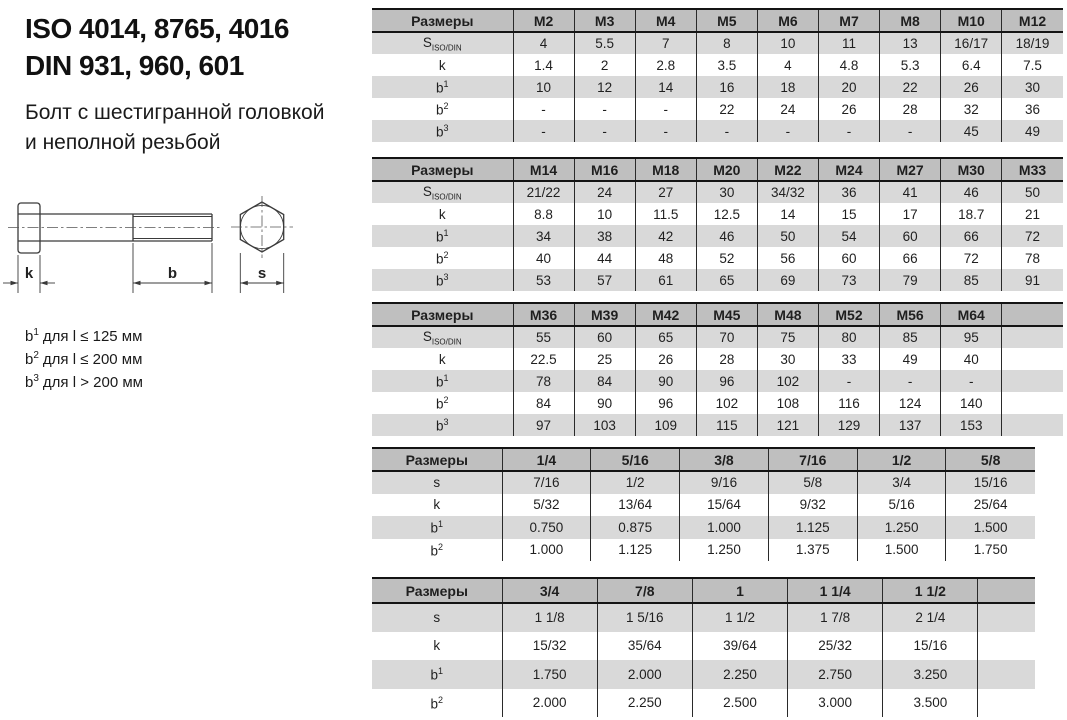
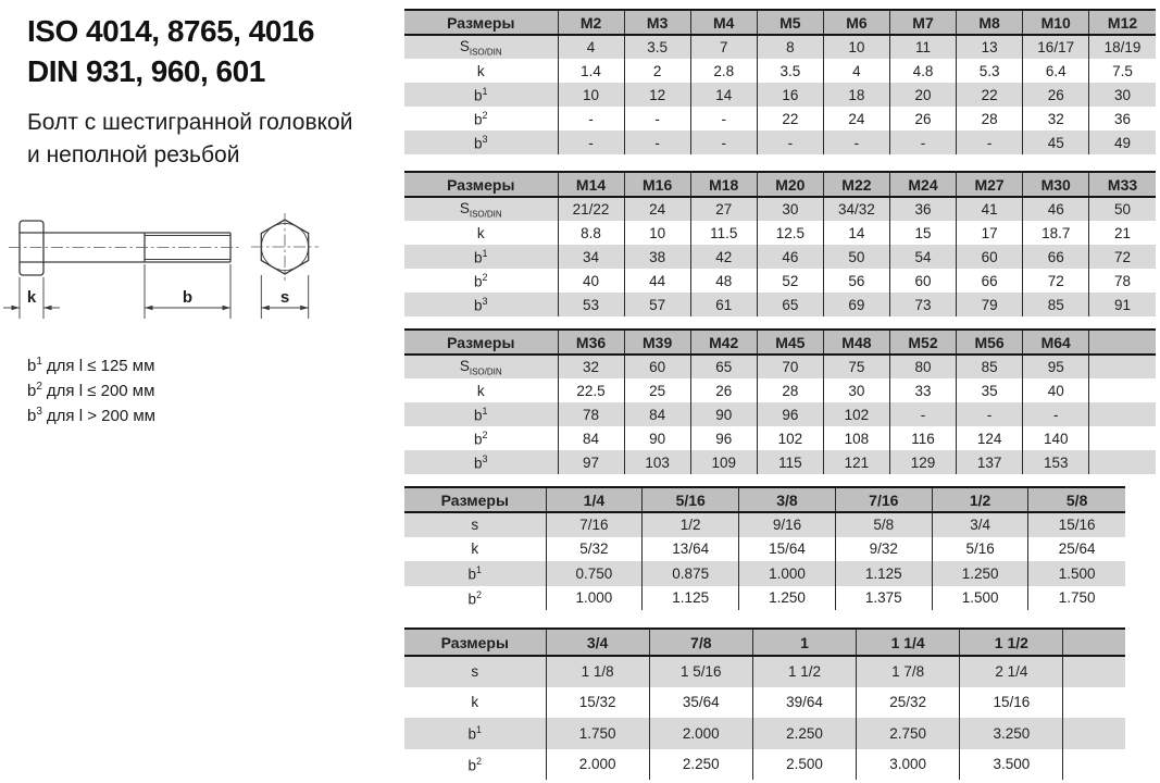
  ISO 4014, 8765, 4016
  DIN 931, 960, 601
  Болт с шестигранной головкой
  и неполной резьбой
  k
  b
  s
  b1 для l ≤ 125 мм
  b2 для l ≤ 200 мм
  b3 для l > 200 мм
  Размеры	M2	M3	M4	M5	M6	M7	M8	M10	M12
- SISO/DIN	4	5.5	7	8	10	11	13	16/17	18/19
+ SISO/DIN	4	3.5	7	8	10	11	13	16/17	18/19
  k	1.4	2	2.8	3.5	4	4.8	5.3	6.4	7.5
  b1	10	12	14	16	18	20	22	26	30
  b2	-	-	-	22	24	26	28	32	36
  b3	-	-	-	-	-	-	-	45	49
  Размеры	M14	M16	M18	M20	M22	M24	M27	M30	M33
  SISO/DIN	21/22	24	27	30	34/32	36	41	46	50
  k	8.8	10	11.5	12.5	14	15	17	18.7	21
  b1	34	38	42	46	50	54	60	66	72
  b2	40	44	48	52	56	60	66	72	78
  b3	53	57	61	65	69	73	79	85	91
  Размеры	M36	M39	M42	M45	M48	M52	M56	M64
- SISO/DIN	55	60	65	70	75	80	85	95
+ SISO/DIN	32	60	65	70	75	80	85	95
- k	22.5	25	26	28	30	33	49	40
+ k	22.5	25	26	28	30	33	35	40
  b1	78	84	90	96	102	-	-	-
  b2	84	90	96	102	108	116	124	140
  b3	97	103	109	115	121	129	137	153
  Размеры	1/4	5/16	3/8	7/16	1/2	5/8
  s	7/16	1/2	9/16	5/8	3/4	15/16
  k	5/32	13/64	15/64	9/32	5/16	25/64
  b1	0.750	0.875	1.000	1.125	1.250	1.500
  b2	1.000	1.125	1.250	1.375	1.500	1.750
  Размеры	3/4	7/8	1	1 1/4	1 1/2
  s	1 1/8	1 5/16	1 1/2	1 7/8	2 1/4
  k	15/32	35/64	39/64	25/32	15/16
  b1	1.750	2.000	2.250	2.750	3.250
  b2	2.000	2.250	2.500	3.000	3.500
